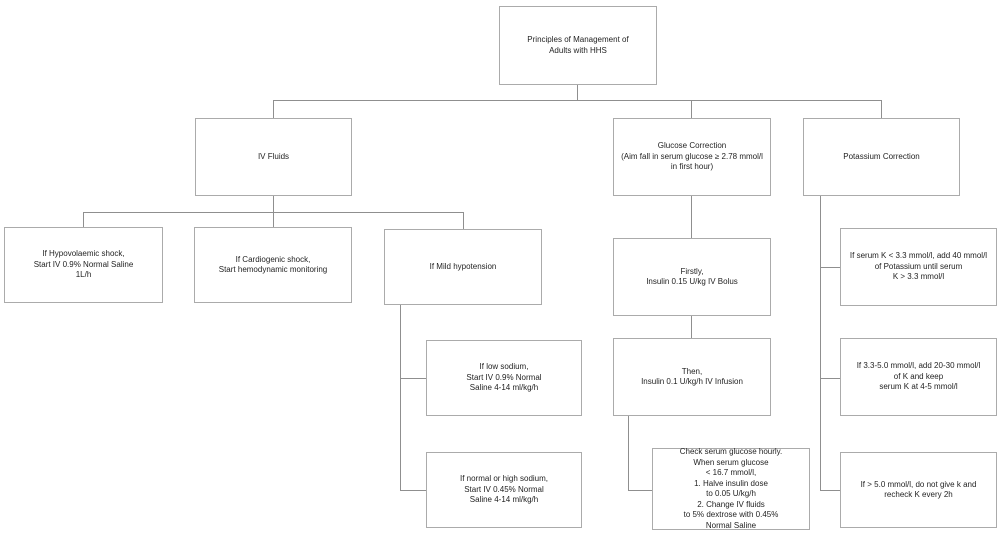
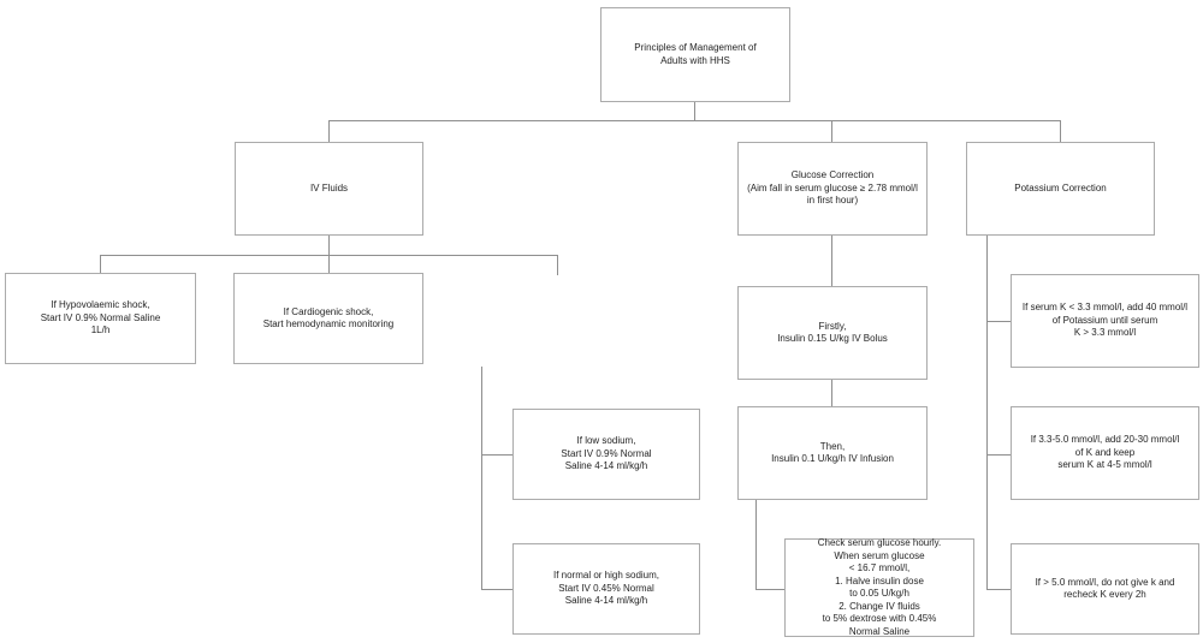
  Principles of Management of
  Adults with HHS
  IV Fluids
  Glucose Correction
  (Aim fall in serum glucose ≥ 2.78 mmol/l
  in first hour)
  Potassium Correction
  If Hypovolaemic shock,
  Start IV 0.9% Normal Saline
  1L/h
  If Cardiogenic shock,
  Start hemodynamic monitoring
- If Mild hypotension
  If low sodium,
  Start IV 0.9% Normal
  Saline 4-14 ml/kg/h
  If normal or high sodium,
  Start IV 0.45% Normal
  Saline 4-14 ml/kg/h
  Firstly,
  Insulin 0.15 U/kg IV Bolus
  Then,
  Insulin 0.1 U/kg/h IV Infusion
  Check serum glucose hourly.
  When serum glucose
  < 16.7 mmol/l,
  1. Halve insulin dose
  to 0.05 U/kg/h
  2. Change IV fluids
  to 5% dextrose with 0.45%
  Normal Saline
  If serum K < 3.3 mmol/l, add 40 mmol/l
  of Potassium until serum
  K > 3.3 mmol/l
  If 3.3-5.0 mmol/l, add 20-30 mmol/l
  of K and keep
  serum K at 4-5 mmol/l
  If > 5.0 mmol/l, do not give k and
  recheck K every 2h
